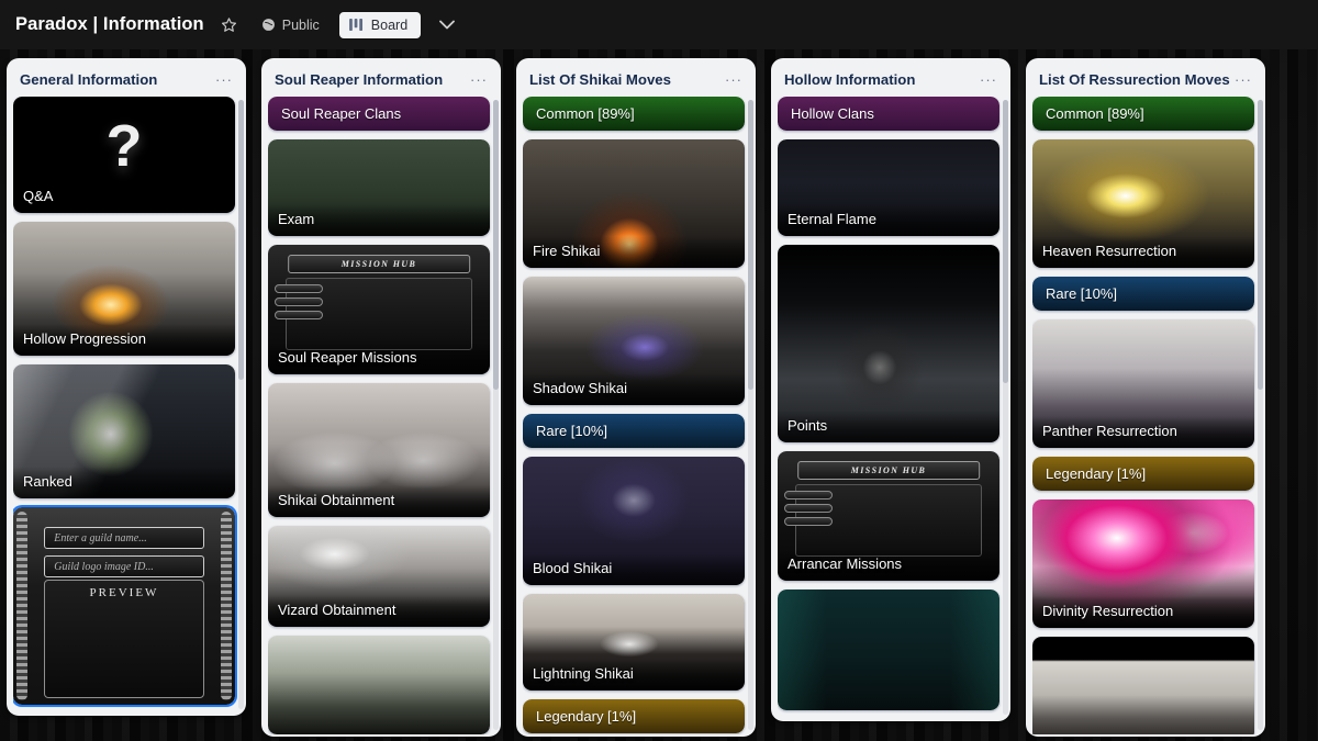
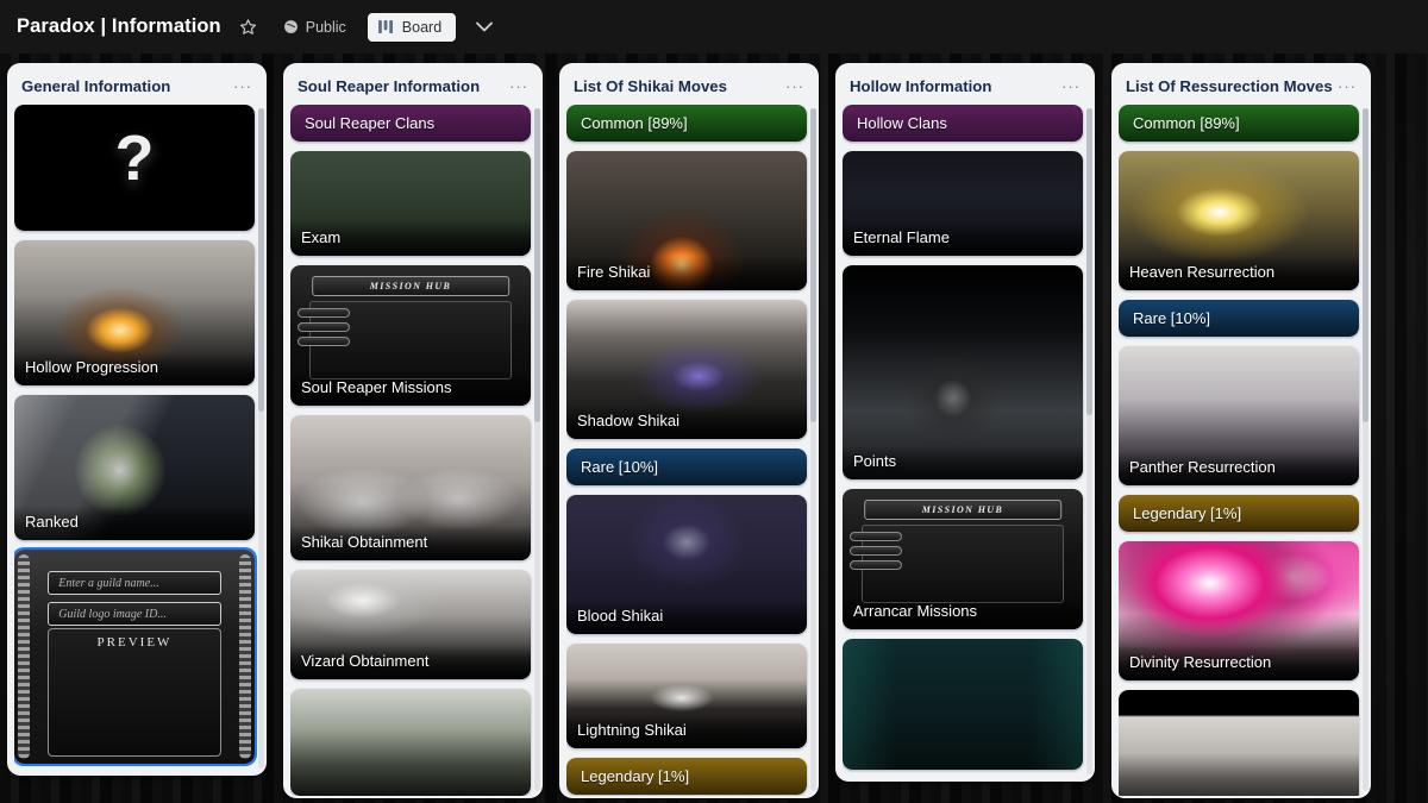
  Paradox | Information
  Public
  Board
  General Information
  ···
  ?
- Q&A
  Hollow Progression
  Ranked
  Enter a guild name...
  Guild logo image ID...
  PREVIEW
  Soul Reaper Information
  ···
  Soul Reaper Clans
  Exam
  MISSION HUB
  Soul Reaper Missions
  Shikai Obtainment
  Vizard Obtainment
  List Of Shikai Moves
  ···
  Common [89%]
  Fire Shikai
  Shadow Shikai
  Rare [10%]
  Blood Shikai
  Lightning Shikai
  Legendary [1%]
  Hollow Information
  ···
  Hollow Clans
  Eternal Flame
  Points
  MISSION HUB
  Arrancar Missions
  List Of Ressurection Moves
  ···
  Common [89%]
  Heaven Resurrection
  Rare [10%]
  Panther Resurrection
  Legendary [1%]
  Divinity Resurrection
